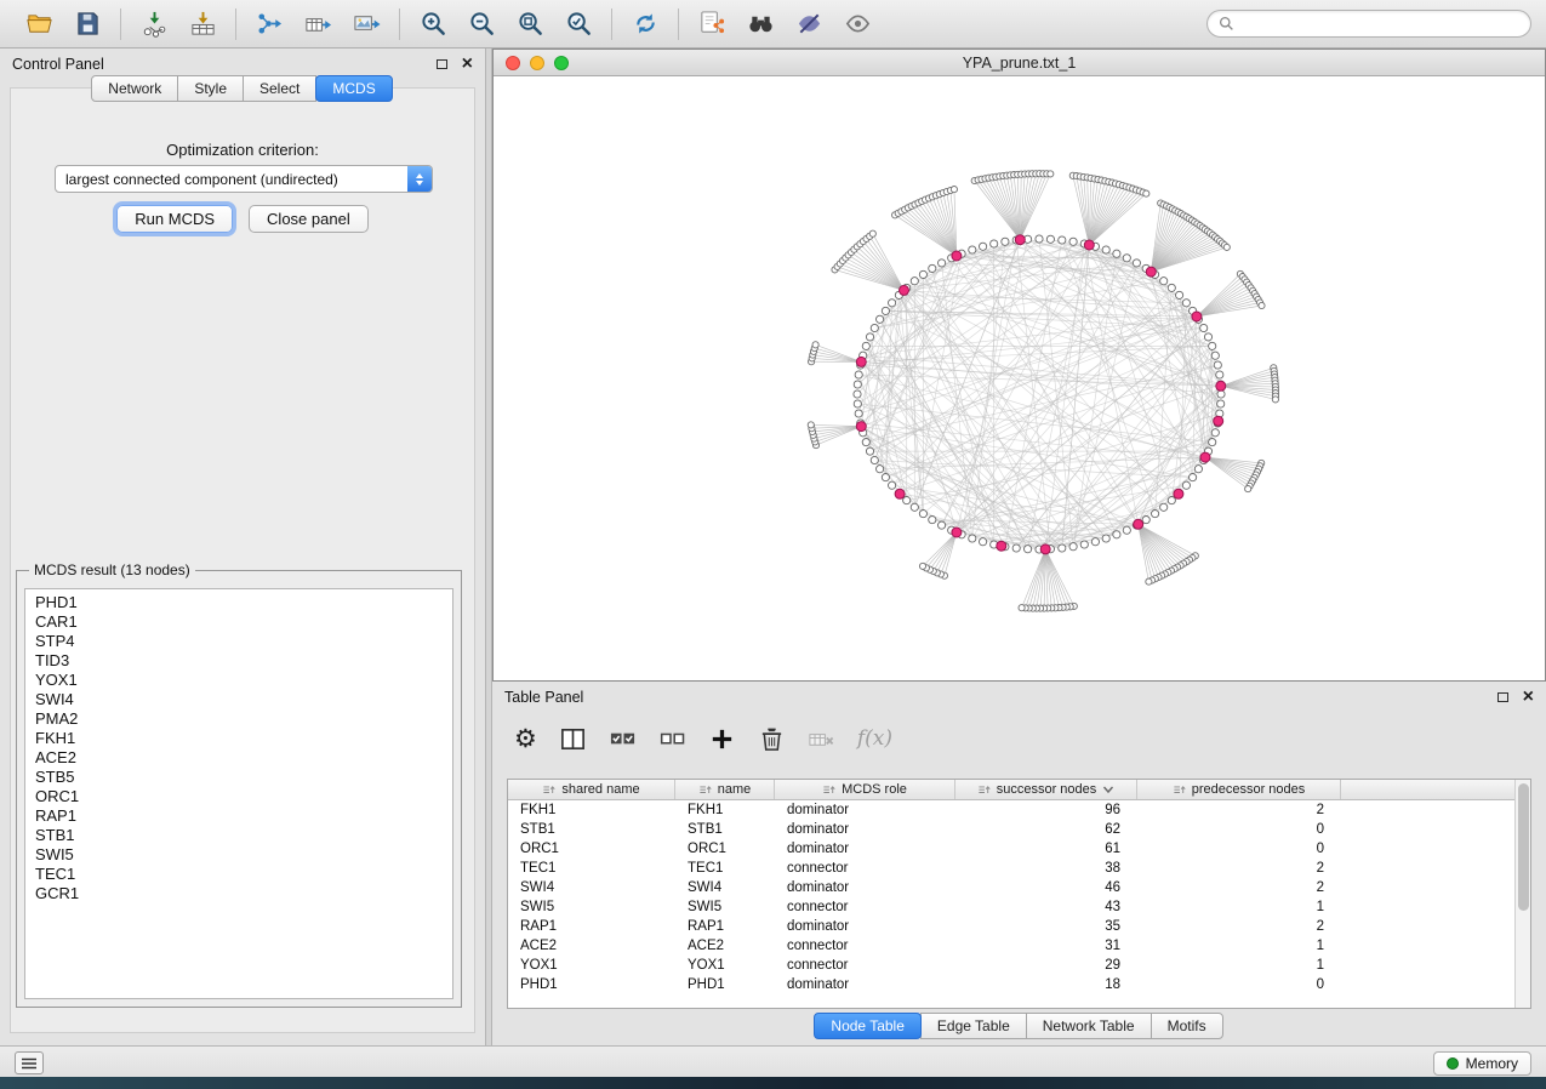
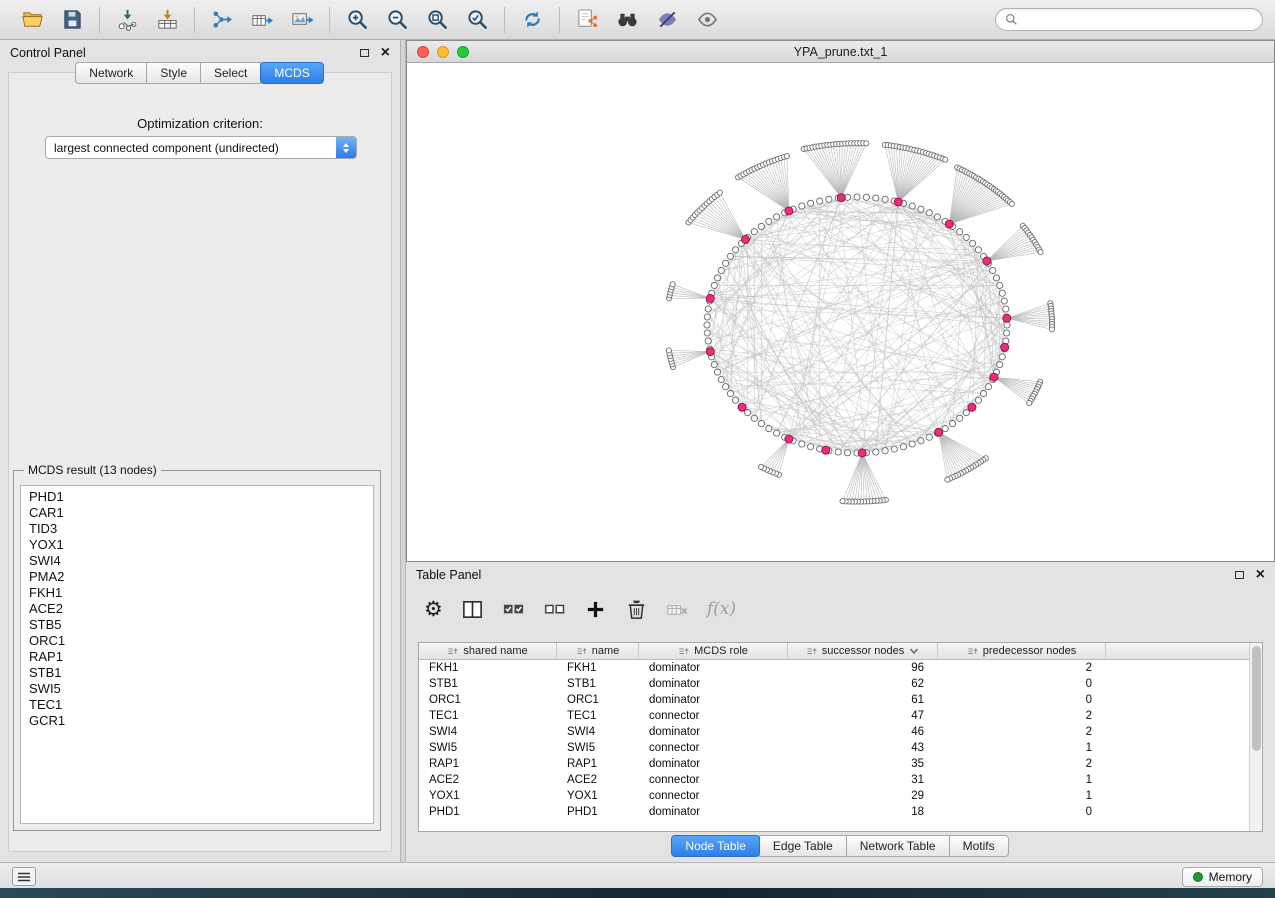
  Control Panel
  ×
  Network
  Style
  Select
  MCDS
  Optimization criterion:
  largest connected component (undirected)
- Run MCDS
- Close panel
  MCDS result (13 nodes)
  PHD1
  CAR1
- STP4
  TID3
  YOX1
  SWI4
  PMA2
  FKH1
  ACE2
  STB5
  ORC1
  RAP1
  STB1
  SWI5
  TEC1
  GCR1
  YPA_prune.txt_1
  Table Panel
  ×
  ⚙
  f(x)
  shared name
  name
  MCDS role
  successor nodes
  predecessor nodes
  FKH1
  FKH1
  dominator
  96
  2
  STB1
  STB1
  dominator
  62
  0
  ORC1
  ORC1
  dominator
  61
  0
  TEC1
  TEC1
  connector
- 38
+ 47
  2
  SWI4
  SWI4
  dominator
  46
  2
  SWI5
  SWI5
  connector
  43
  1
  RAP1
  RAP1
  dominator
  35
  2
  ACE2
  ACE2
  connector
  31
  1
  YOX1
  YOX1
  connector
  29
  1
  PHD1
  PHD1
  dominator
  18
  0
  Node Table
  Edge Table
  Network Table
  Motifs
  Memory
